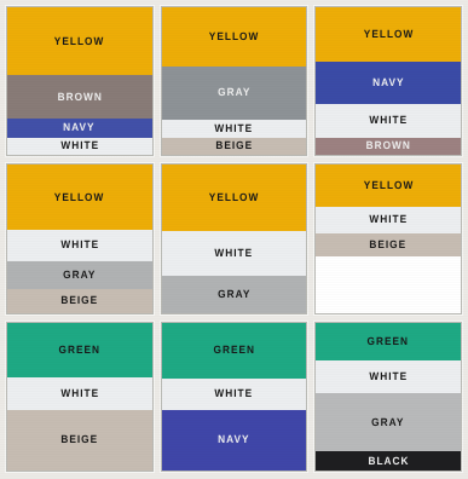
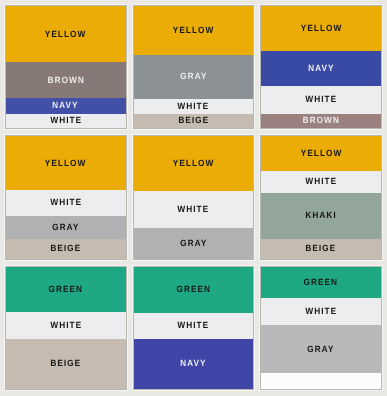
  YELLOW
  BROWN
  NAVY
  WHITE
  YELLOW
  GRAY
  WHITE
  BEIGE
  YELLOW
  NAVY
  WHITE
  BROWN
  YELLOW
  WHITE
  GRAY
  BEIGE
  YELLOW
  WHITE
  GRAY
  YELLOW
  WHITE
+ KHAKI
  BEIGE
  GREEN
  WHITE
  BEIGE
  GREEN
  WHITE
  NAVY
  GREEN
  WHITE
  GRAY
- BLACK
